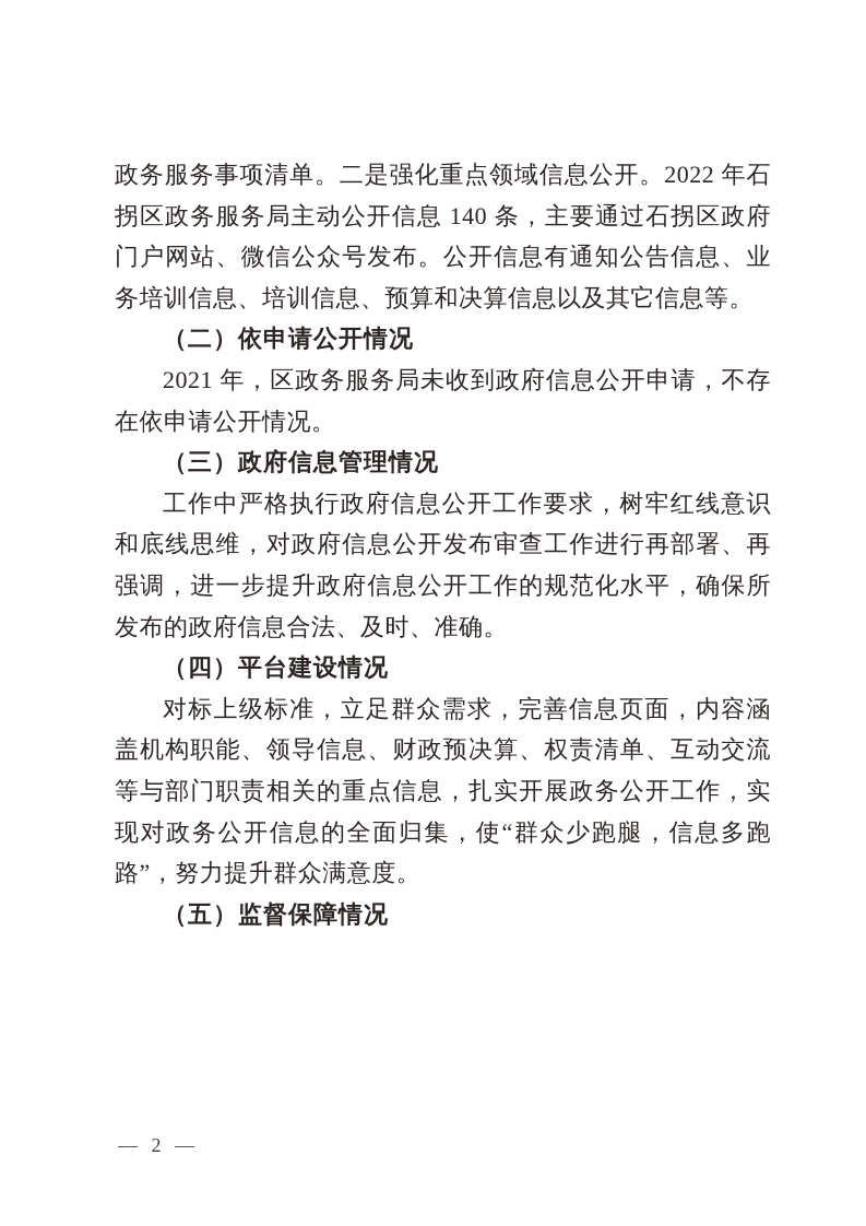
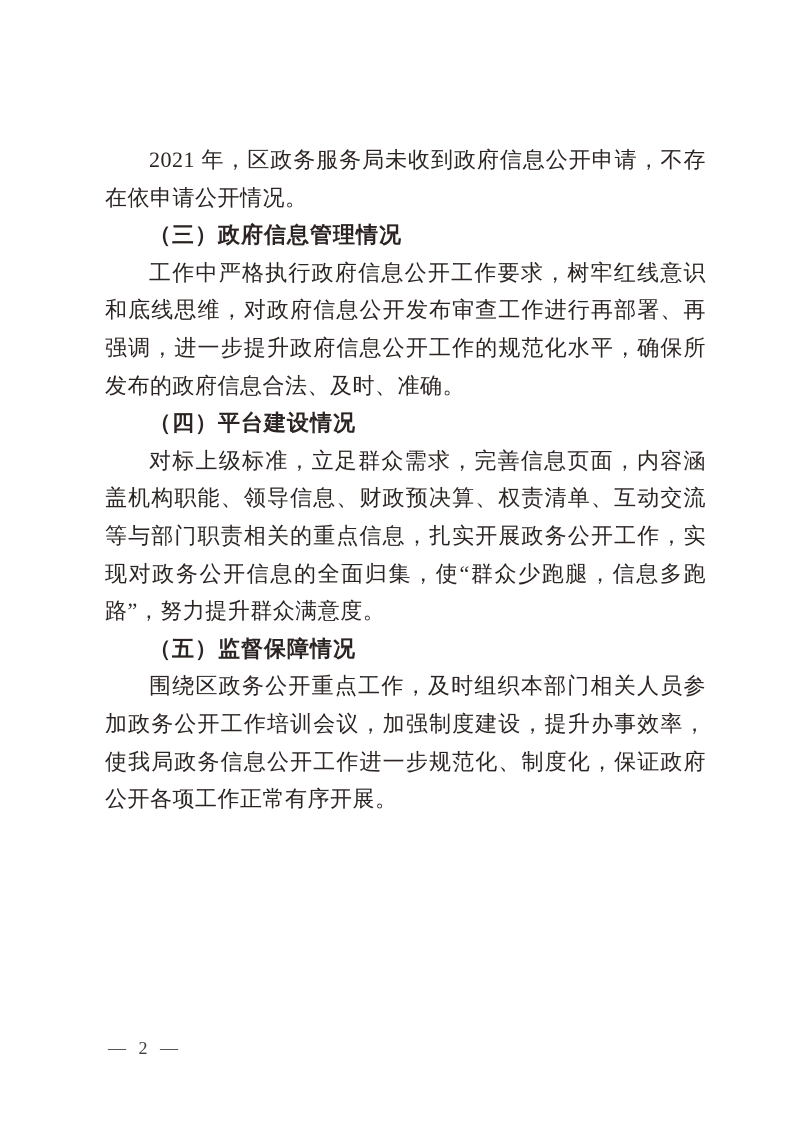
- 政务服务事项清单。二是强化重点领域信息公开。2022 年石拐区政务服务局主动公开信息 140 条，主要通过石拐区政府门户网站、微信公众号发布。公开信息有通知公告信息、业务培训信息、培训信息、预算和决算信息以及其它信息等。
- （二）依申请公开情况
  2021 年，区政务服务局未收到政府信息公开申请，不存在依申请公开情况。
  （三）政府信息管理情况
  工作中严格执行政府信息公开工作要求，树牢红线意识和底线思维，对政府信息公开发布审查工作进行再部署、再强调，进一步提升政府信息公开工作的规范化水平，确保所发布的政府信息合法、及时、准确。
  （四）平台建设情况
  对标上级标准，立足群众需求，完善信息页面，内容涵盖机构职能、领导信息、财政预决算、权责清单、互动交流等与部门职责相关的重点信息，扎实开展政务公开工作，实现对政务公开信息的全面归集，使“群众少跑腿，信息多跑路”，努力提升群众满意度。
  （五）监督保障情况
+ 围绕区政务公开重点工作，及时组织本部门相关人员参加政务公开工作培训会议，加强制度建设，提升办事效率，使我局政务信息公开工作进一步规范化、制度化，保证政府公开各项工作正常有序开展。
  — 2 —
